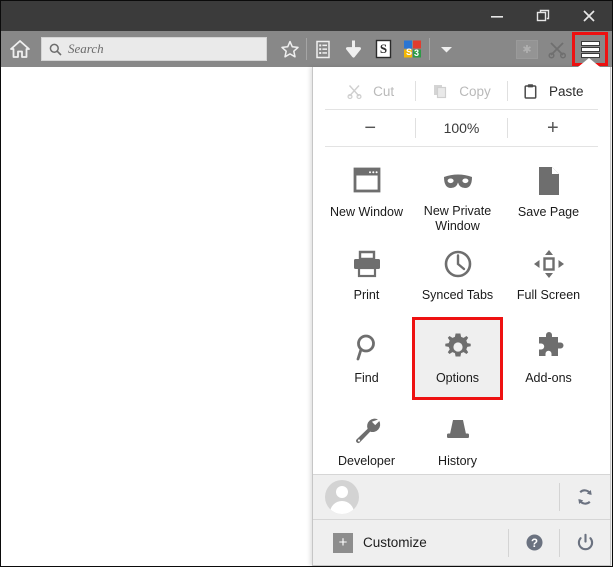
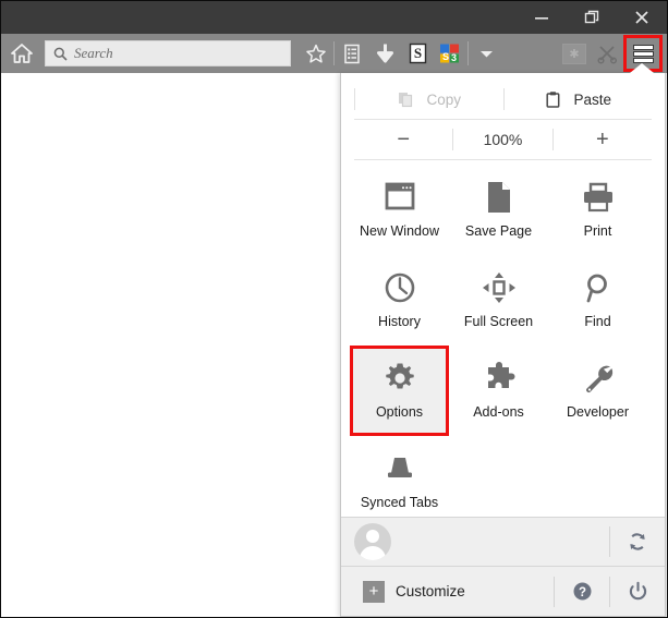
  Search
  S
  S
  3
  ✱
- Cut
  Copy
  Paste
  −
  100%
  +
  New Window
- New Private Window
  Save Page
  Print
- Synced Tabs
+ History
  Full Screen
  Find
  Options
  Add-ons
  Developer
- History
+ Synced Tabs
  +
  Customize
  ?
